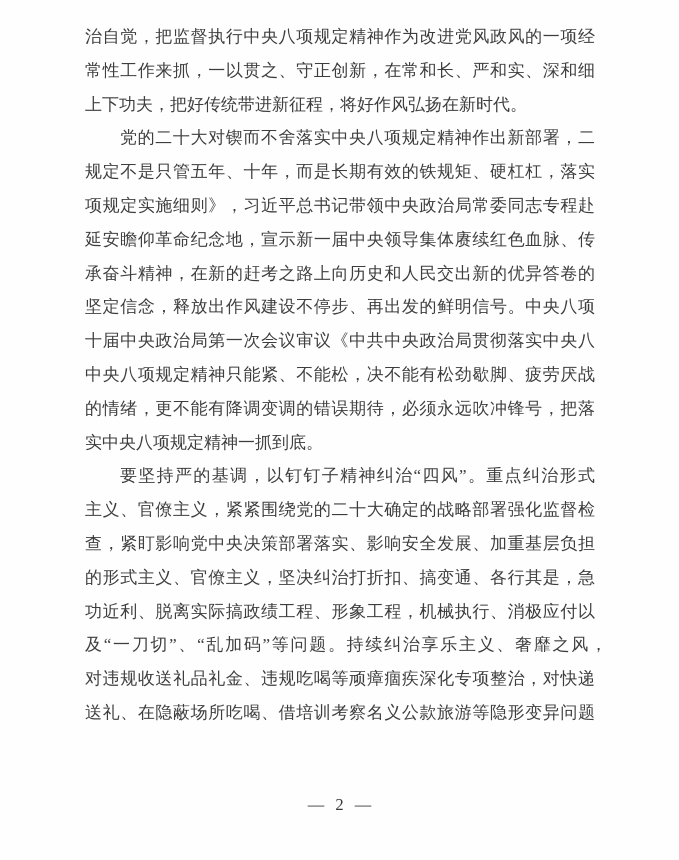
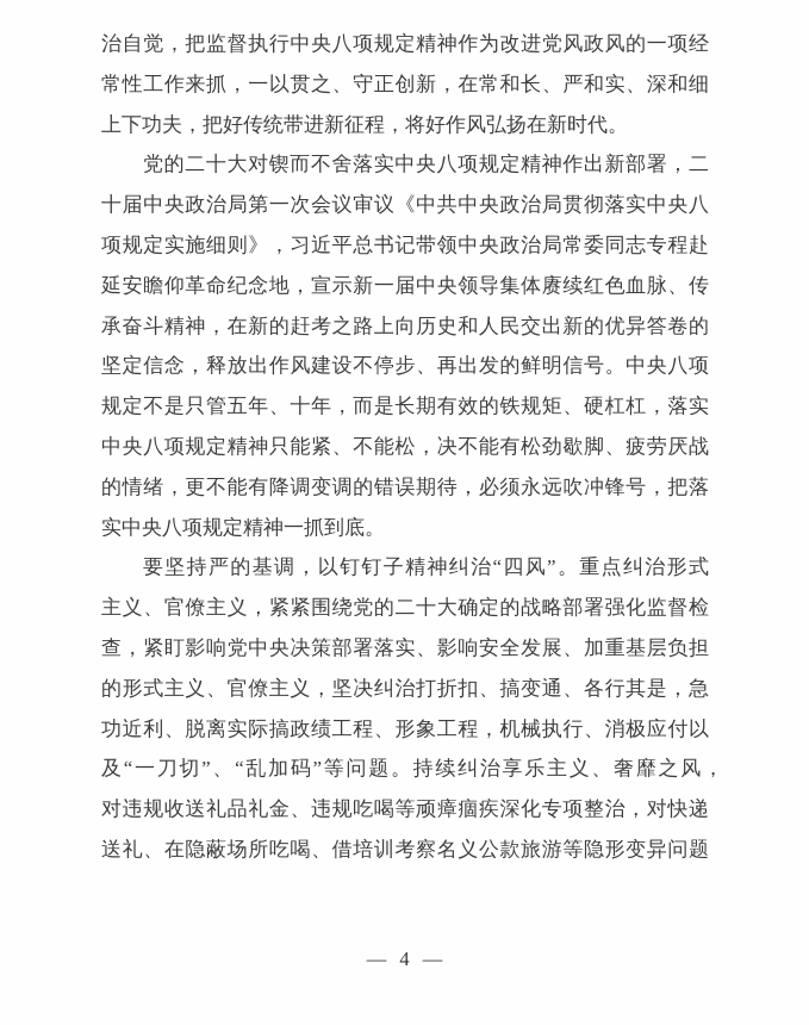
  治自觉，把监督执行中央八项规定精神作为改进党风政风的一项经
  常性工作来抓，一以贯之、守正创新，在常和长、严和实、深和细
  上下功夫，把好传统带进新征程，将好作风弘扬在新时代。
  党的二十大对锲而不舍落实中央八项规定精神作出新部署，二
- 规定不是只管五年、十年，而是长期有效的铁规矩、硬杠杠，落实
+ 十届中央政治局第一次会议审议《中共中央政治局贯彻落实中央八
  项规定实施细则》，习近平总书记带领中央政治局常委同志专程赴
  延安瞻仰革命纪念地，宣示新一届中央领导集体赓续红色血脉、传
  承奋斗精神，在新的赶考之路上向历史和人民交出新的优异答卷的
  坚定信念，释放出作风建设不停步、再出发的鲜明信号。中央八项
- 十届中央政治局第一次会议审议《中共中央政治局贯彻落实中央八
+ 规定不是只管五年、十年，而是长期有效的铁规矩、硬杠杠，落实
  中央八项规定精神只能紧、不能松，决不能有松劲歇脚、疲劳厌战
  的情绪，更不能有降调变调的错误期待，必须永远吹冲锋号，把落
  实中央八项规定精神一抓到底。
  要坚持严的基调，以钉钉子精神纠治“四风”。重点纠治形式
  主义、官僚主义，紧紧围绕党的二十大确定的战略部署强化监督检
  查，紧盯影响党中央决策部署落实、影响安全发展、加重基层负担
  的形式主义、官僚主义，坚决纠治打折扣、搞变通、各行其是，急
  功近利、脱离实际搞政绩工程、形象工程，机械执行、消极应付以
  及“一刀切”、“乱加码”等问题。持续纠治享乐主义、奢靡之风，
  对违规收送礼品礼金、违规吃喝等顽瘴痼疾深化专项整治，对快递
  送礼、在隐蔽场所吃喝、借培训考察名义公款旅游等隐形变异问题
- — 2 —
+ — 4 —
